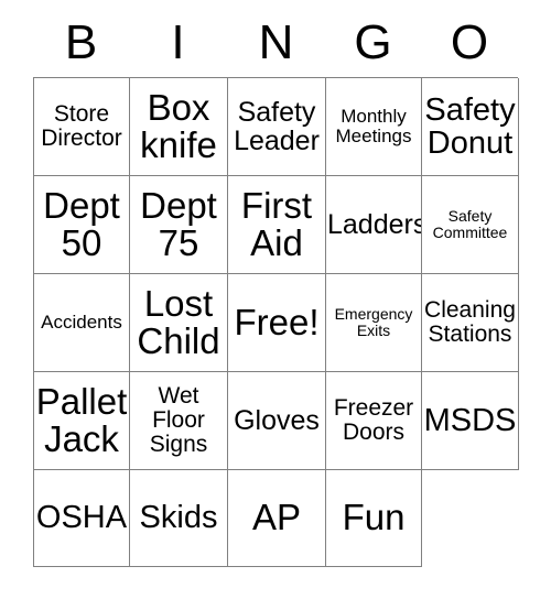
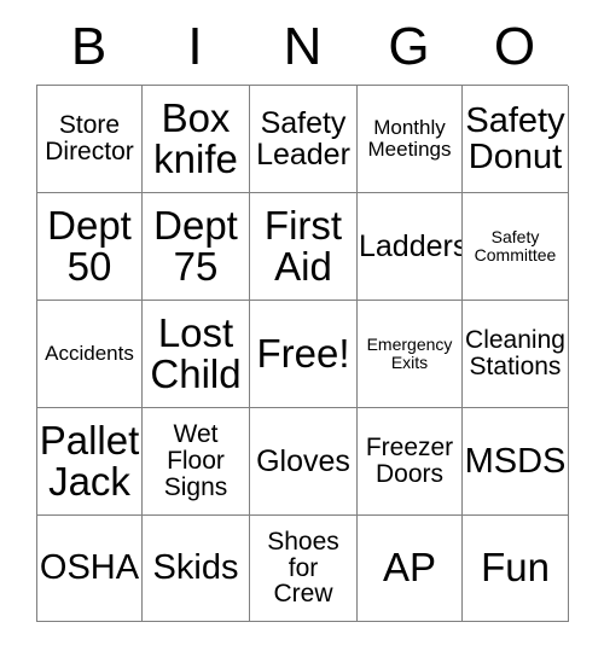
  B
  I
  N
  G
  O
  Store
  Director
  Box
  knife
  Safety
  Leader
  Monthly
  Meetings
  Safety
  Donut
  Dept
  50
  Dept
  75
  First
  Aid
  Ladders
  Safety
  Committee
  Accidents
  Lost
  Child
  Free!
  Emergency
  Exits
  Cleaning
  Stations
  Pallet
  Jack
  Wet
  Floor
  Signs
  Gloves
  Freezer
  Doors
  MSDS
  OSHA
  Skids
+ Shoes
+ for
+ Crew
  AP
  Fun
